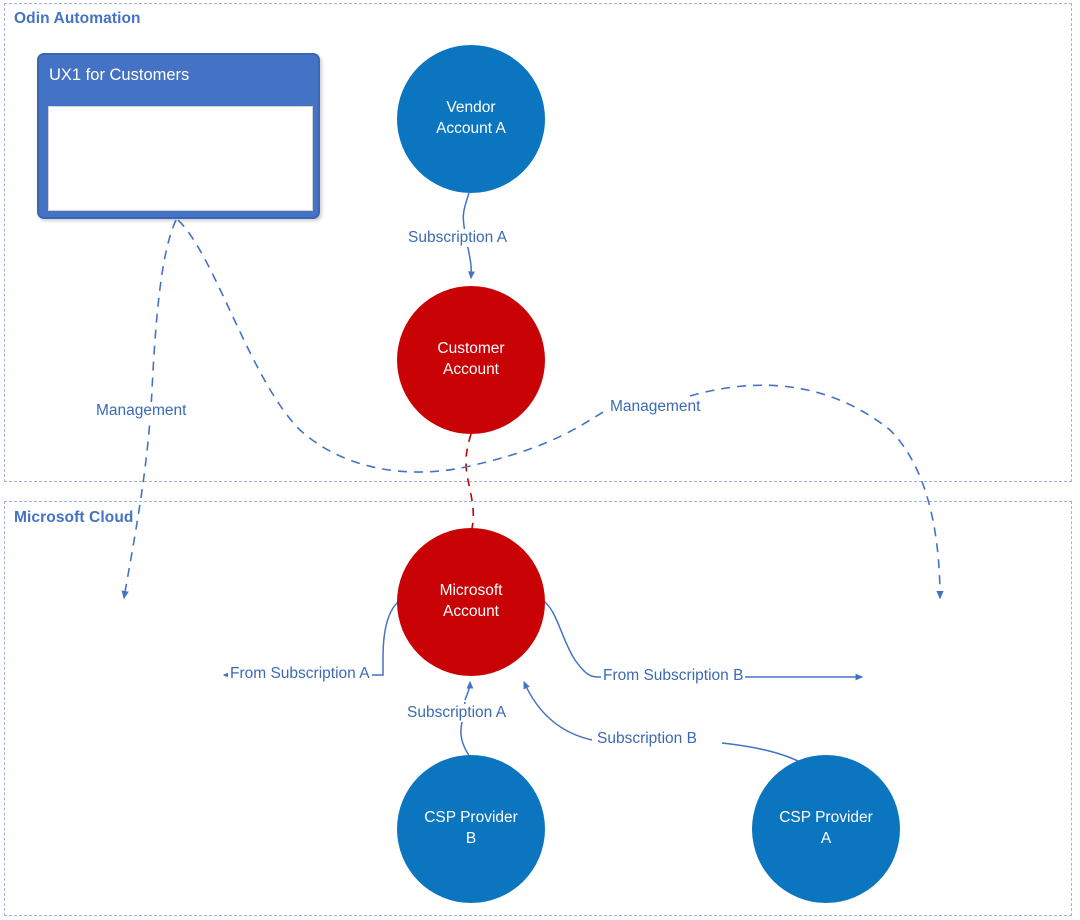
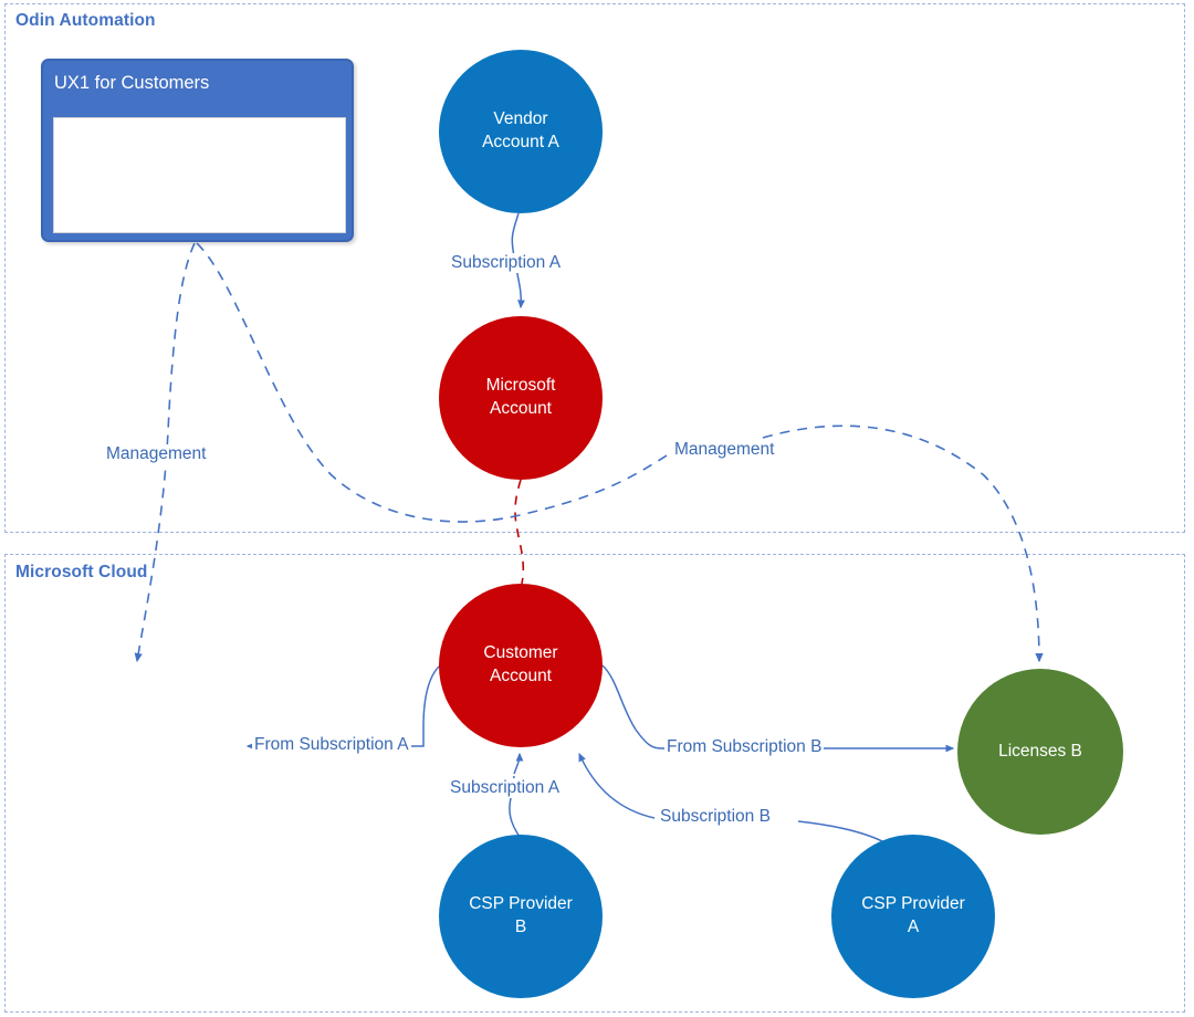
  Odin Automation
  Microsoft Cloud
  UX1 for Customers
  Vendor
  Account A
- Customer
+ Microsoft
  Account
- Microsoft
+ Customer
  Account
+ Licenses B
  CSP Provider
  B
  CSP Provider
  A
  Subscription A
  Management
  Management
  From Subscription A
  From Subscription B
  Subscription A
  Subscription B
